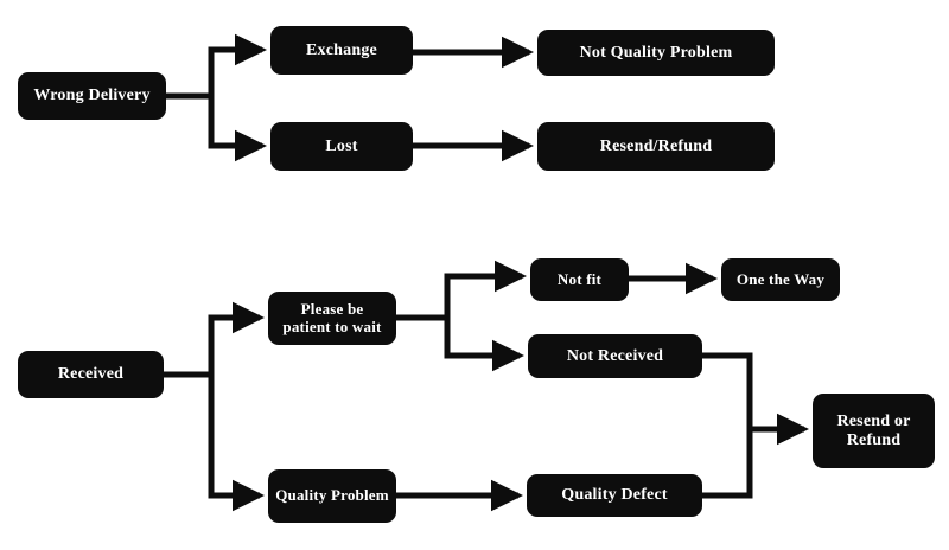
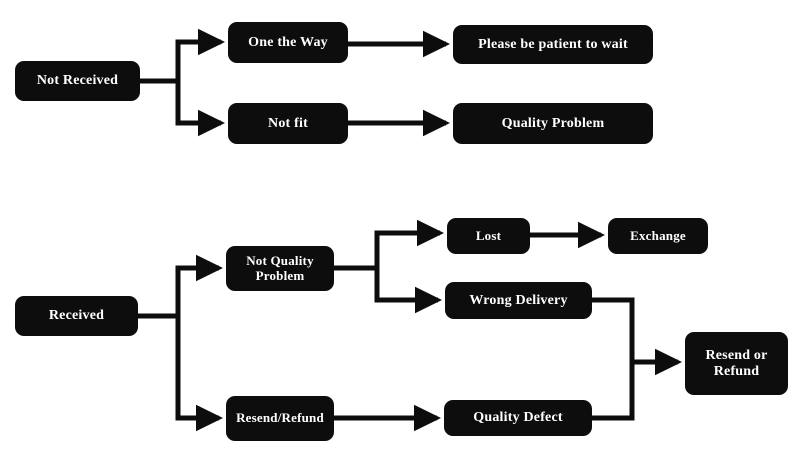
- Wrong Delivery
+ Not Received
- Exchange
+ One the Way
- Lost
+ Not fit
- Not Quality Problem
+ Please be patient to wait
- Resend/Refund
+ Quality Problem
  Received
- Please be patient to wait
+ Not Quality Problem
- Quality Problem
+ Resend/Refund
- Not fit
+ Lost
- One the Way
+ Exchange
- Not Received
+ Wrong Delivery
  Quality Defect
  Resend or Refund
